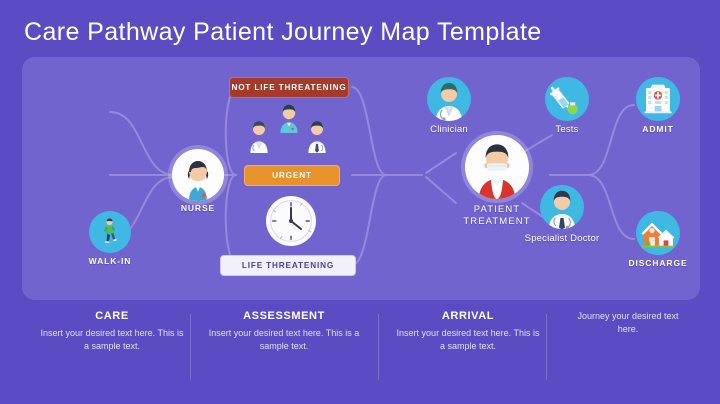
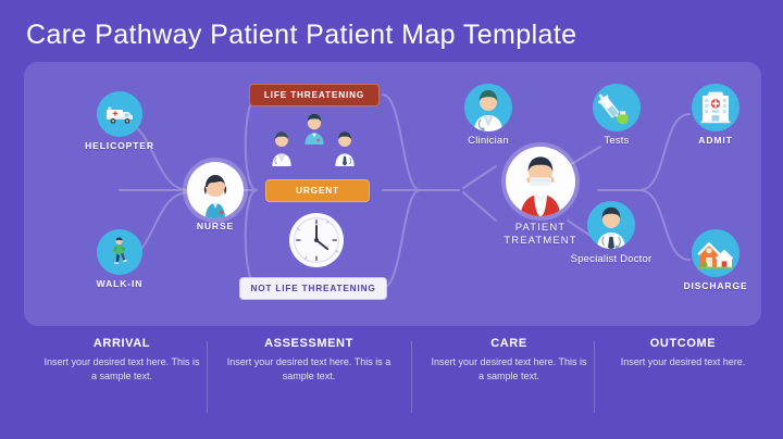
- Care Pathway Patient Journey Map Template
+ Care Pathway Patient Patient Map Template
+ HELICOPTER
  WALK-IN
  NURSE
- NOT LIFE THREATENING
+ LIFE THREATENING
  URGENT
- LIFE THREATENING
+ NOT LIFE THREATENING
  Clinician
  Tests
  Specialist Doctor
  PATIENT TREATMENT
  ADMIT
  DISCHARGE
- CARE
+ ARRIVAL
  Insert your desired text here. This is a sample text.
  ASSESSMENT
  Insert your desired text here. This is a sample text.
- ARRIVAL
+ CARE
  Insert your desired text here. This is a sample text.
+ OUTCOME
- Journey your desired text here.
+ Insert your desired text here.
